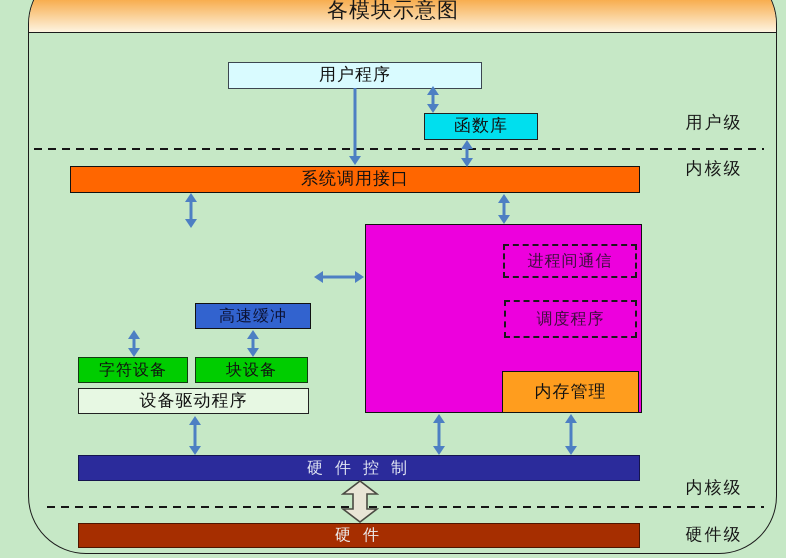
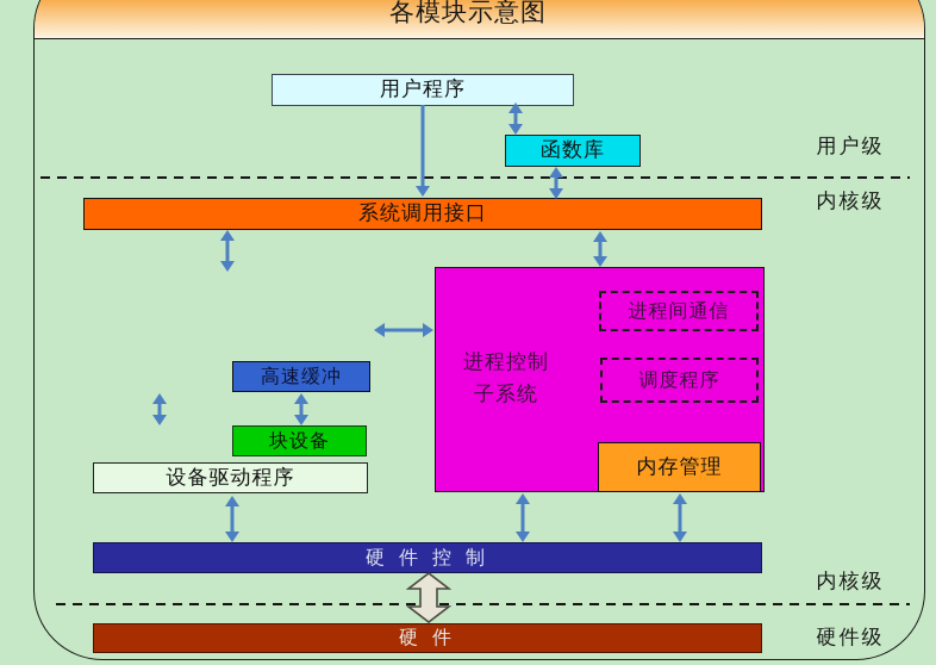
  各模块示意图
  用户级
  内核级
  内核级
  硬件级
  用户程序
  函数库
  系统调用接口
  高速缓冲
+ 进程控制
+ 子系统
  进程间通信
  调度程序
  内存管理
- 字符设备
  块设备
  设备驱动程序
  硬 件 控 制
  硬 件
